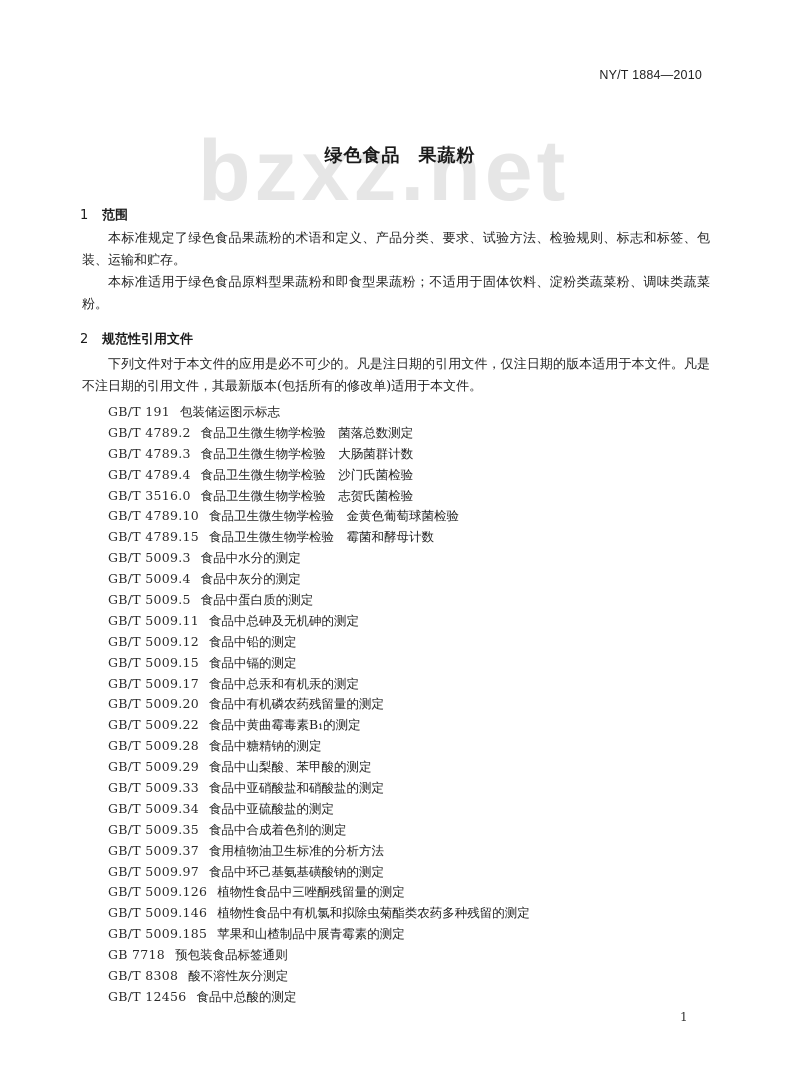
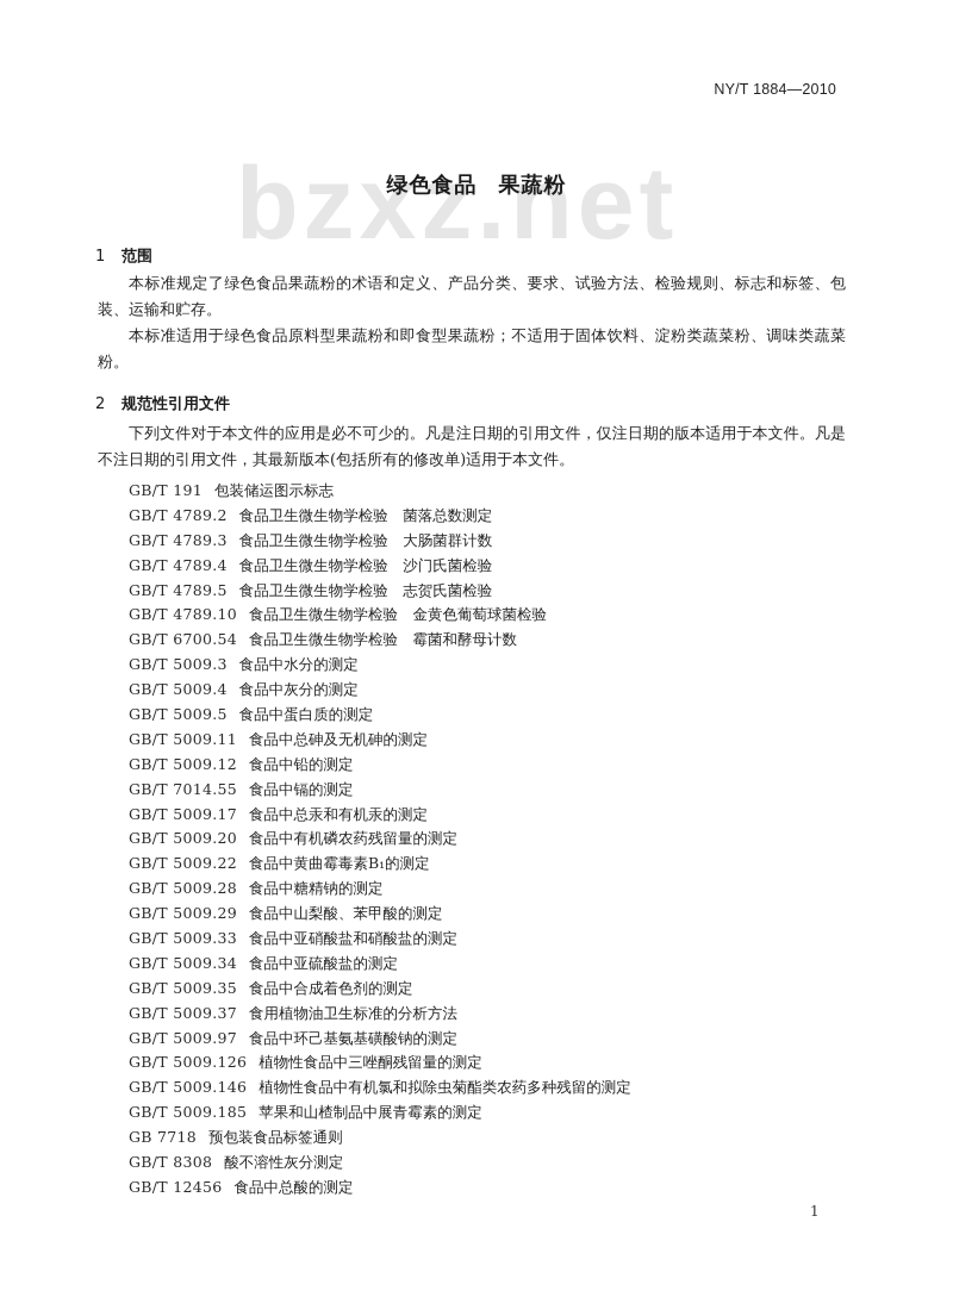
  NY/T 1884—2010
  bzxz.net
  绿色食品 果蔬粉
  1 范围
  本标准规定了绿色食品果蔬粉的术语和定义、产品分类、要求、试验方法、检验规则、标志和标签、包装、运输和贮存。
  本标准适用于绿色食品原料型果蔬粉和即食型果蔬粉；不适用于固体饮料、淀粉类蔬菜粉、调味类蔬菜粉。
  2 规范性引用文件
  下列文件对于本文件的应用是必不可少的。凡是注日期的引用文件，仅注日期的版本适用于本文件。凡是不注日期的引用文件，其最新版本(包括所有的修改单)适用于本文件。
  GB/T 191 包装储运图示标志
  GB/T 4789.2 食品卫生微生物学检验 菌落总数测定
  GB/T 4789.3 食品卫生微生物学检验 大肠菌群计数
  GB/T 4789.4 食品卫生微生物学检验 沙门氏菌检验
- GB/T 3516.0 食品卫生微生物学检验 志贺氏菌检验
+ GB/T 4789.5 食品卫生微生物学检验 志贺氏菌检验
  GB/T 4789.10 食品卫生微生物学检验 金黄色葡萄球菌检验
- GB/T 4789.15 食品卫生微生物学检验 霉菌和酵母计数
+ GB/T 6700.54 食品卫生微生物学检验 霉菌和酵母计数
  GB/T 5009.3 食品中水分的测定
  GB/T 5009.4 食品中灰分的测定
  GB/T 5009.5 食品中蛋白质的测定
  GB/T 5009.11 食品中总砷及无机砷的测定
  GB/T 5009.12 食品中铅的测定
- GB/T 5009.15 食品中镉的测定
+ GB/T 7014.55 食品中镉的测定
  GB/T 5009.17 食品中总汞和有机汞的测定
  GB/T 5009.20 食品中有机磷农药残留量的测定
  GB/T 5009.22 食品中黄曲霉毒素B₁的测定
  GB/T 5009.28 食品中糖精钠的测定
  GB/T 5009.29 食品中山梨酸、苯甲酸的测定
  GB/T 5009.33 食品中亚硝酸盐和硝酸盐的测定
  GB/T 5009.34 食品中亚硫酸盐的测定
  GB/T 5009.35 食品中合成着色剂的测定
  GB/T 5009.37 食用植物油卫生标准的分析方法
  GB/T 5009.97 食品中环己基氨基磺酸钠的测定
  GB/T 5009.126 植物性食品中三唑酮残留量的测定
  GB/T 5009.146 植物性食品中有机氯和拟除虫菊酯类农药多种残留的测定
  GB/T 5009.185 苹果和山楂制品中展青霉素的测定
  GB 7718 预包装食品标签通则
  GB/T 8308 酸不溶性灰分测定
  GB/T 12456 食品中总酸的测定
  1
